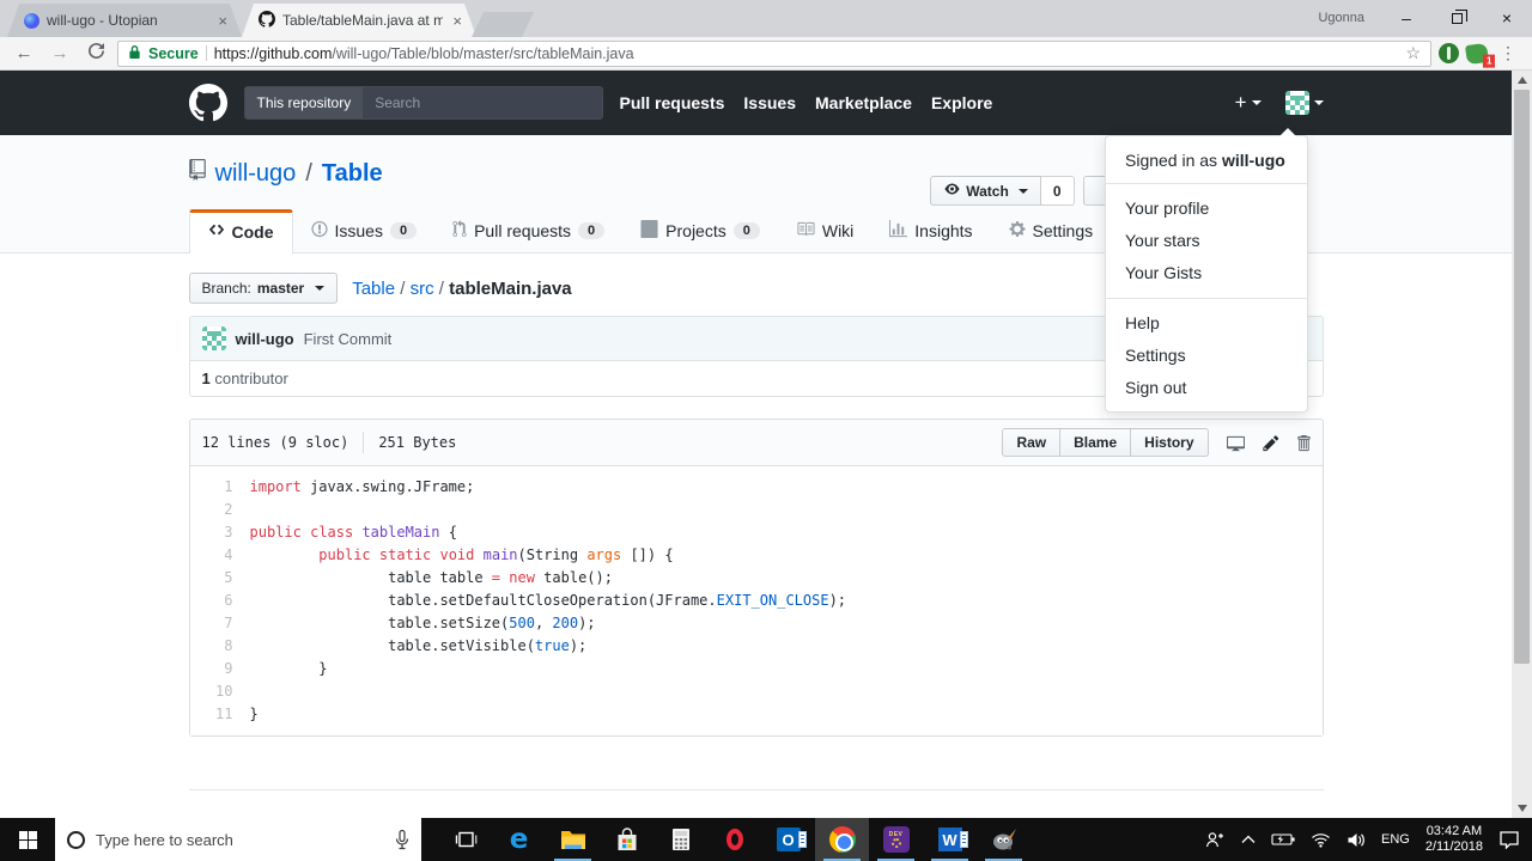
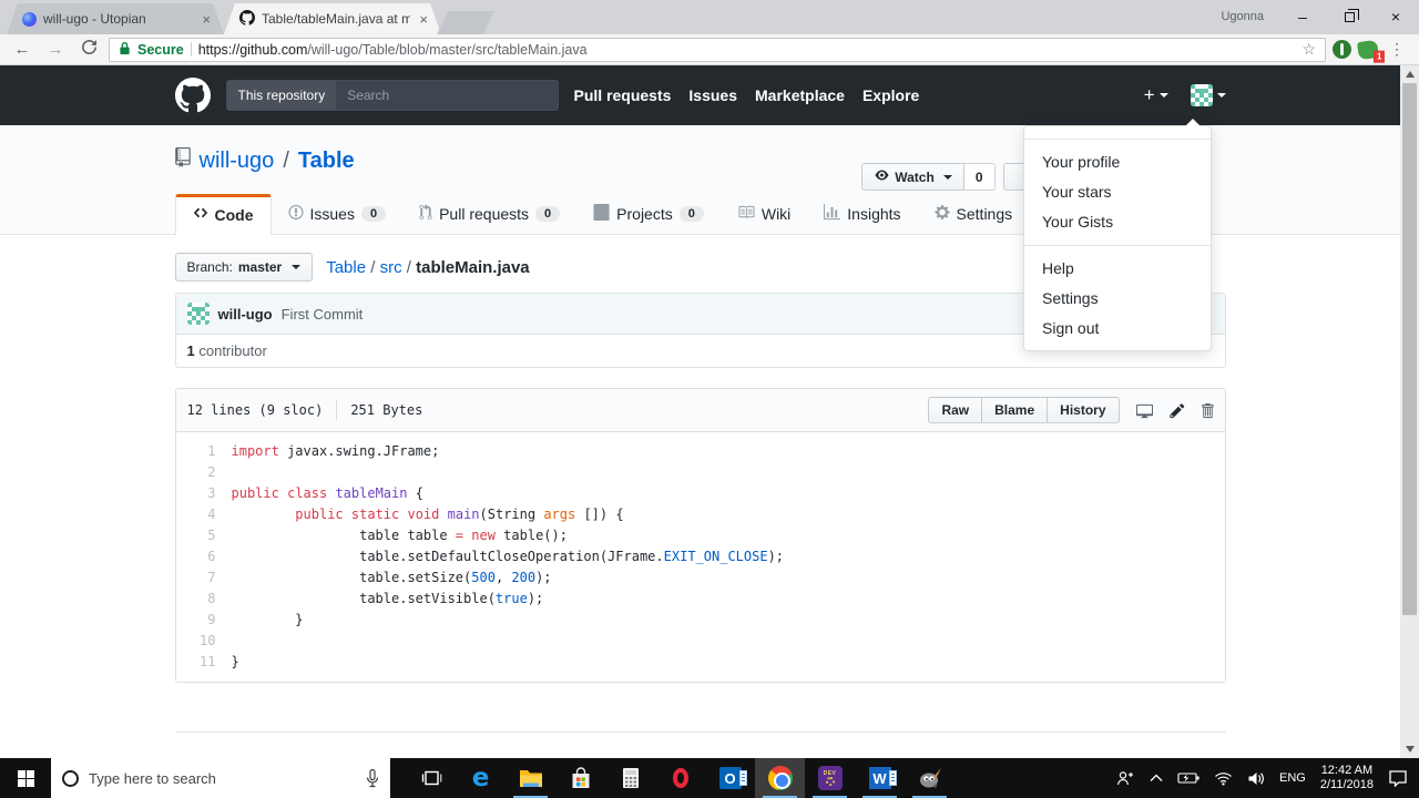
  will-ugo - Utopian
  ×
  Table/tableMain.java at m
  ×
  Ugonna
  –
  ×
  ←
  →
  Secure
  https://github.com/will-ugo/Table/blob/master/src/tableMain.java
  ☆
  ⋮
  This repository
  Search
  Pull requests
  Issues
  Marketplace
  Explore
  +
  will-ugo
  /
  Table
  Watch
  0
  Code
  Issues
  0
  Pull requests
  0
  Projects
  0
  Wiki
  Insights
  Settings
  Branch:
  master
  Table / src / tableMain.java
  will-ugo
  First Commit
  1 contributor
  12 lines (9 sloc)
  251 Bytes
  Raw
  Blame
  History
  1
  import javax.swing.JFrame;
  2
  3
  public class tableMain {
  4
  public static void main(String args []) {
  5
  table table = new table();
  6
  table.setDefaultCloseOperation(JFrame.EXIT_ON_CLOSE);
  7
  table.setSize(500, 200);
  8
  table.setVisible(true);
  9
  }
  10
  11
  }
- Signed in as will-ugo
  Your profile
  Your stars
  Your Gists
  Help
  Settings
  Sign out
  Type here to search
  e
  O
  W
  ENG
- 03:42 AM
+ 12:42 AM
  2/11/2018
